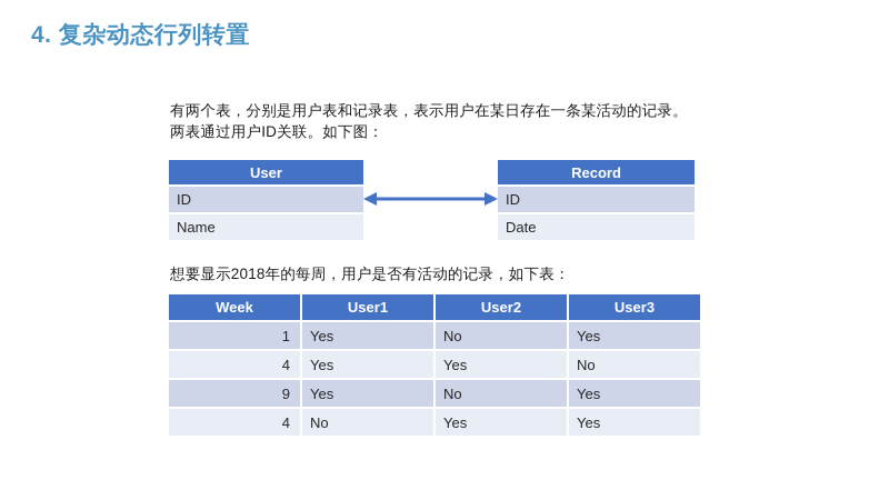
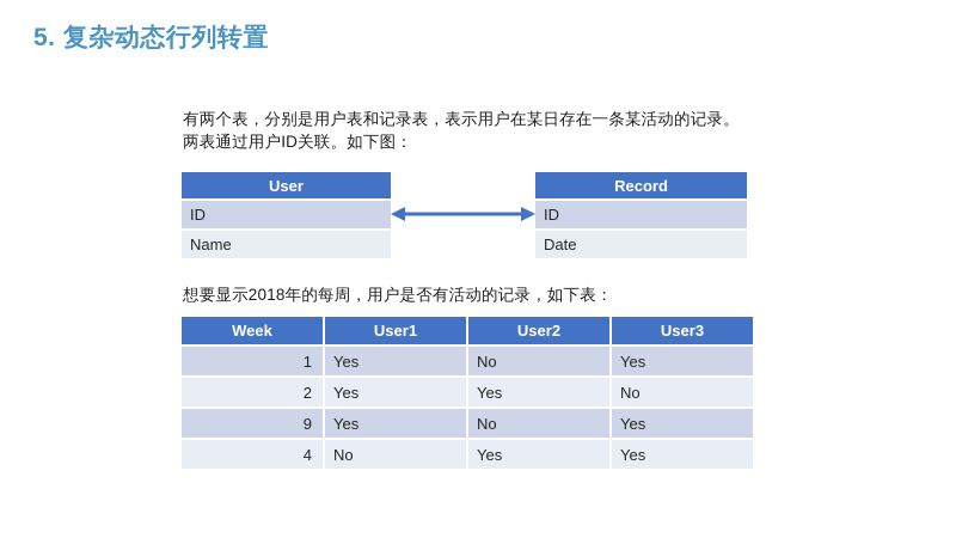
- 4. 复杂动态行列转置
+ 5. 复杂动态行列转置
  有两个表，分别是用户表和记录表，表示用户在某日存在一条某活动的记录。两表通过用户ID关联。如下图：
  User
  ID
  Name
  Record
  ID
  Date
  想要显示2018年的每周，用户是否有活动的记录，如下表：
  Week	User1	User2	User3
  1	Yes	No	Yes
- 4	Yes	Yes	No
+ 2	Yes	Yes	No
  9	Yes	No	Yes
  4	No	Yes	Yes
